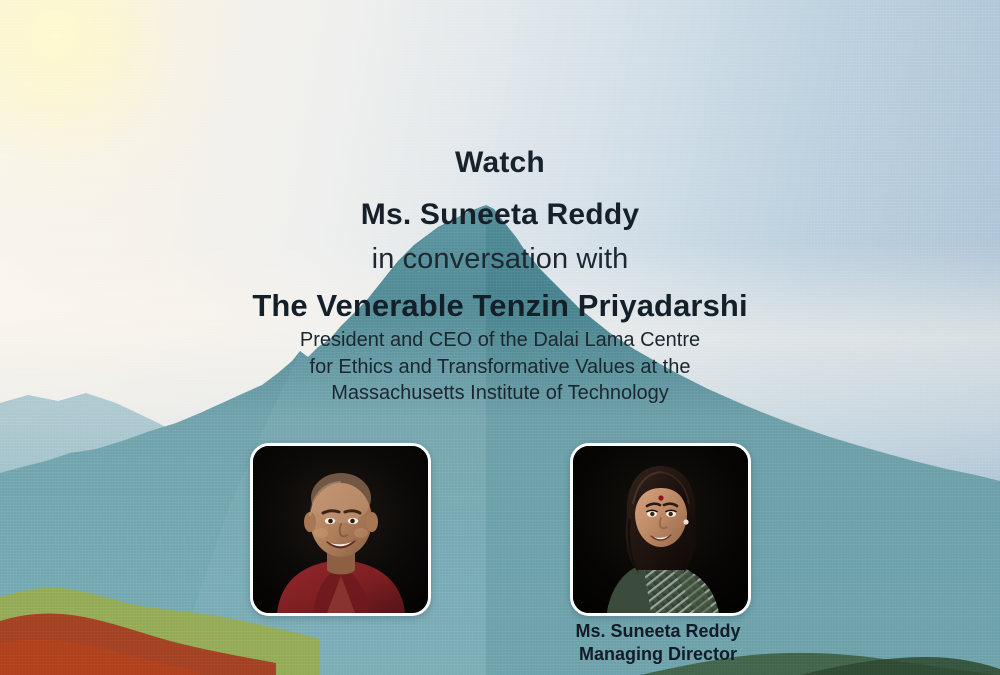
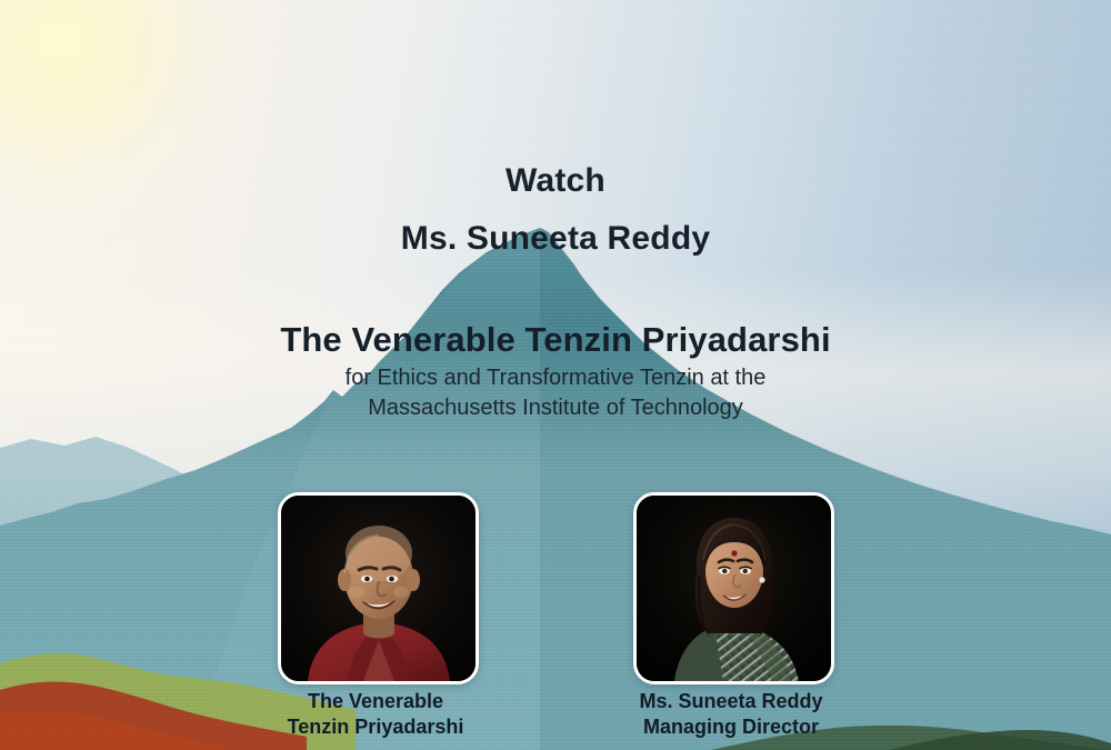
  Watch
  Ms. Suneeta Reddy
- in conversation with
  The Venerable Tenzin Priyadarshi
- President and CEO of the Dalai Lama Centre
- for Ethics and Transformative Values at the
+ for Ethics and Transformative Tenzin at the
  Massachusetts Institute of Technology
+ The Venerable
+ Tenzin Priyadarshi
  Ms. Suneeta Reddy
  Managing Director
